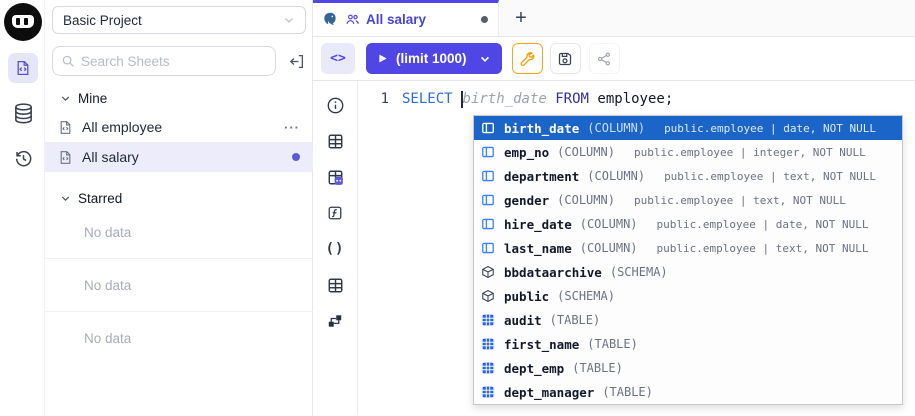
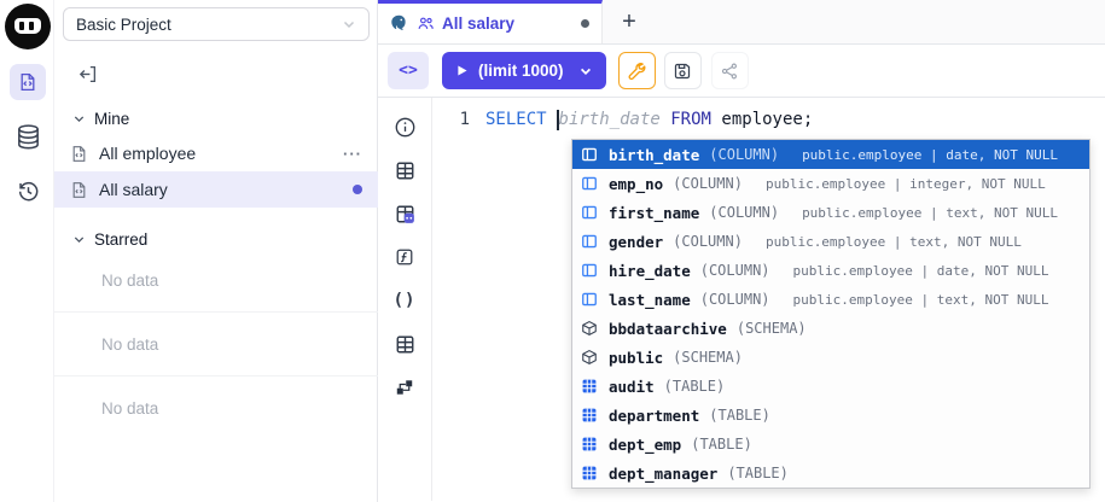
  Basic Project
- Search Sheets
  Mine
  All employee
  ···
  All salary
  Starred
  No data
  No data
  No data
  All salary
  +
  <>
  (limit 1000)
  ()
  1
  SELECT
  birth_date
  FROM
  employee;
  birth_date
  (COLUMN)
  public.employee | date, NOT NULL
  emp_no
  (COLUMN)
  public.employee | integer, NOT NULL
- department
+ first_name
  (COLUMN)
  public.employee | text, NOT NULL
  gender
  (COLUMN)
  public.employee | text, NOT NULL
  hire_date
  (COLUMN)
  public.employee | date, NOT NULL
  last_name
  (COLUMN)
  public.employee | text, NOT NULL
  bbdataarchive
  (SCHEMA)
  public
  (SCHEMA)
  audit
  (TABLE)
- first_name
+ department
  (TABLE)
  dept_emp
  (TABLE)
  dept_manager
  (TABLE)
